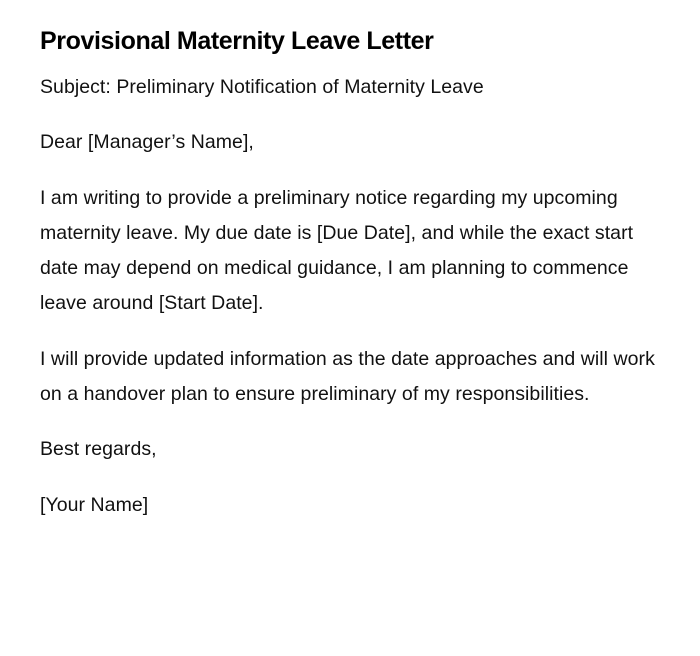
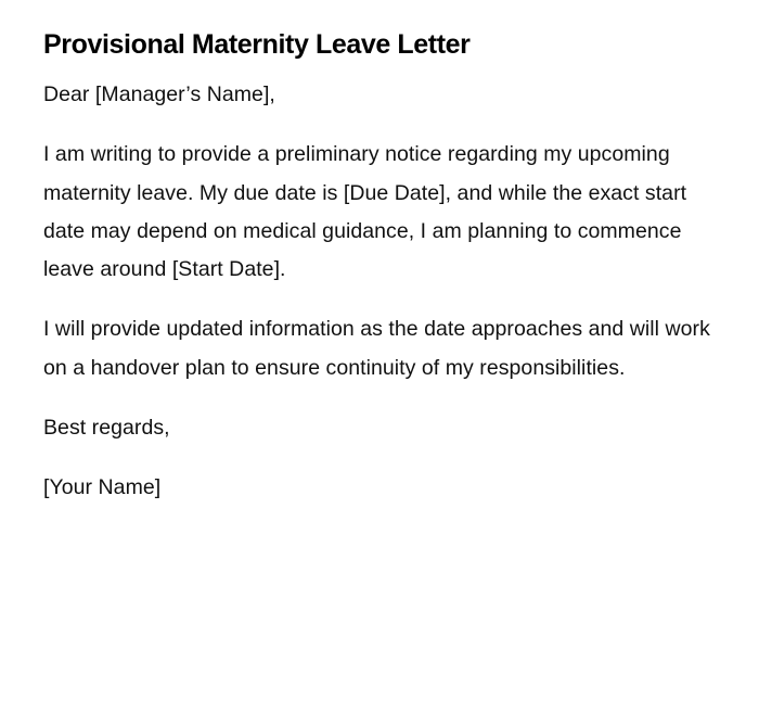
  Provisional Maternity Leave Letter
- Subject: Preliminary Notification of Maternity Leave
  Dear [Manager’s Name],
  I am writing to provide a preliminary notice regarding my upcoming maternity leave. My due date is [Due Date], and while the exact start date may depend on medical guidance, I am planning to commence leave around [Start Date].
- I will provide updated information as the date approaches and will work on a handover plan to ensure preliminary of my responsibilities.
+ I will provide updated information as the date approaches and will work on a handover plan to ensure continuity of my responsibilities.
  Best regards,
  [Your Name]
